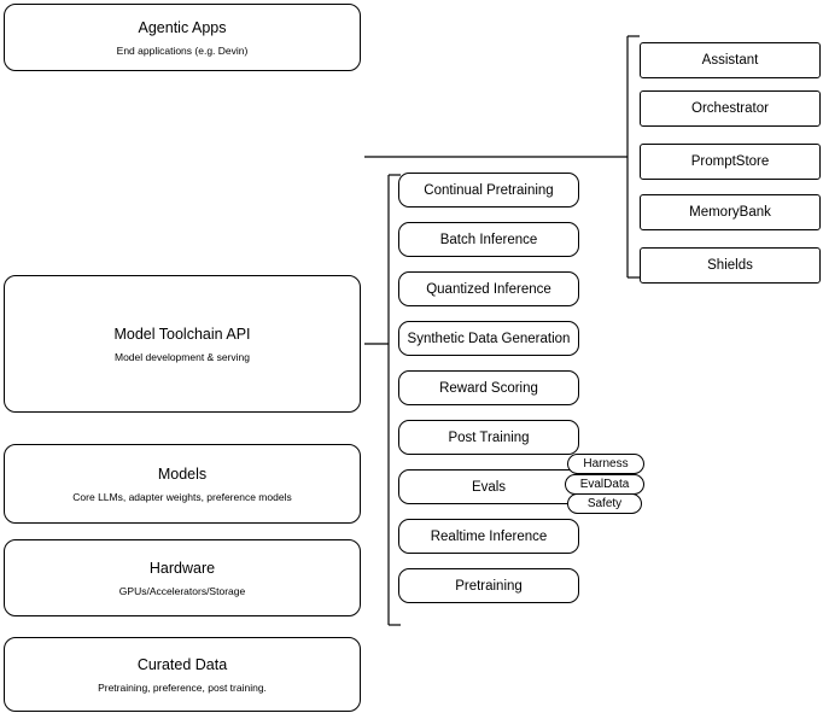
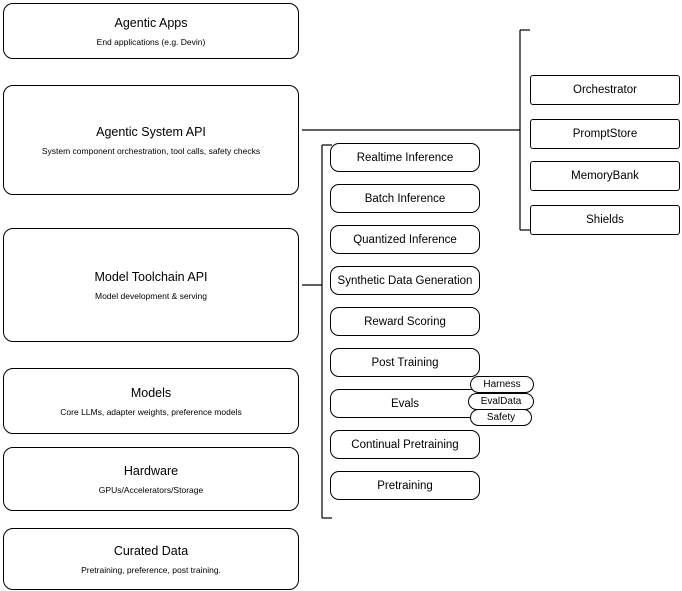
  Agentic Apps
  End applications (e.g. Devin)
+ Agentic System API
+ System component orchestration, tool calls, safety checks
  Model Toolchain API
  Model development & serving
  Models
  Core LLMs, adapter weights, preference models
  Hardware
  GPUs/Accelerators/Storage
  Curated Data
  Pretraining, preference, post training.
- Assistant
  Orchestrator
  PromptStore
  MemoryBank
  Shields
- Continual Pretraining
+ Realtime Inference
  Batch Inference
  Quantized Inference
  Synthetic Data Generation
  Reward Scoring
  Post Training
  Evals
- Realtime Inference
+ Continual Pretraining
  Pretraining
  Harness
  EvalData
  Safety
